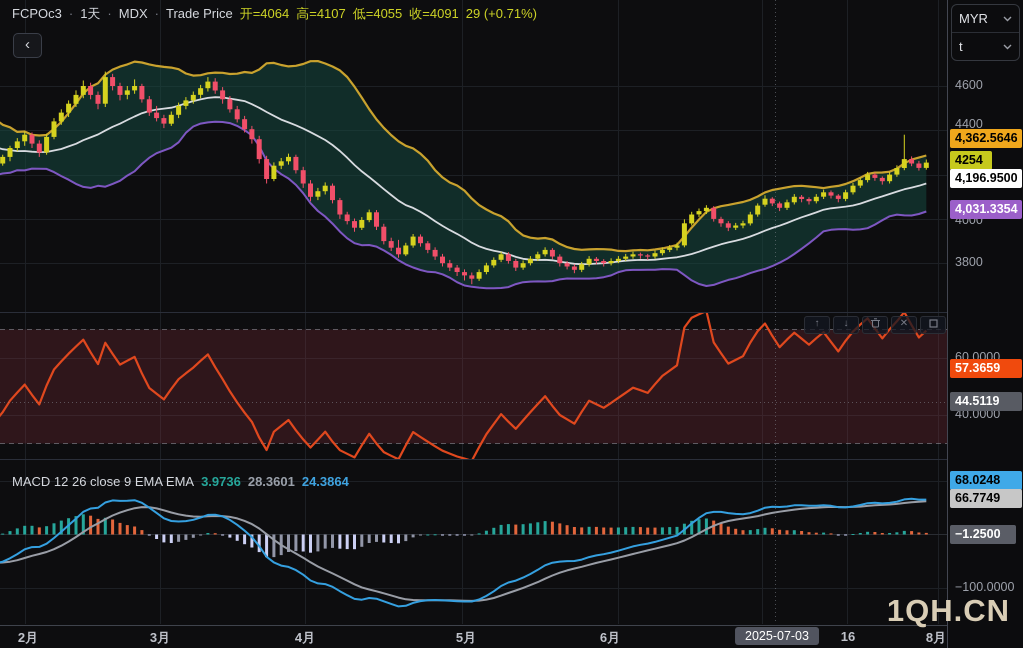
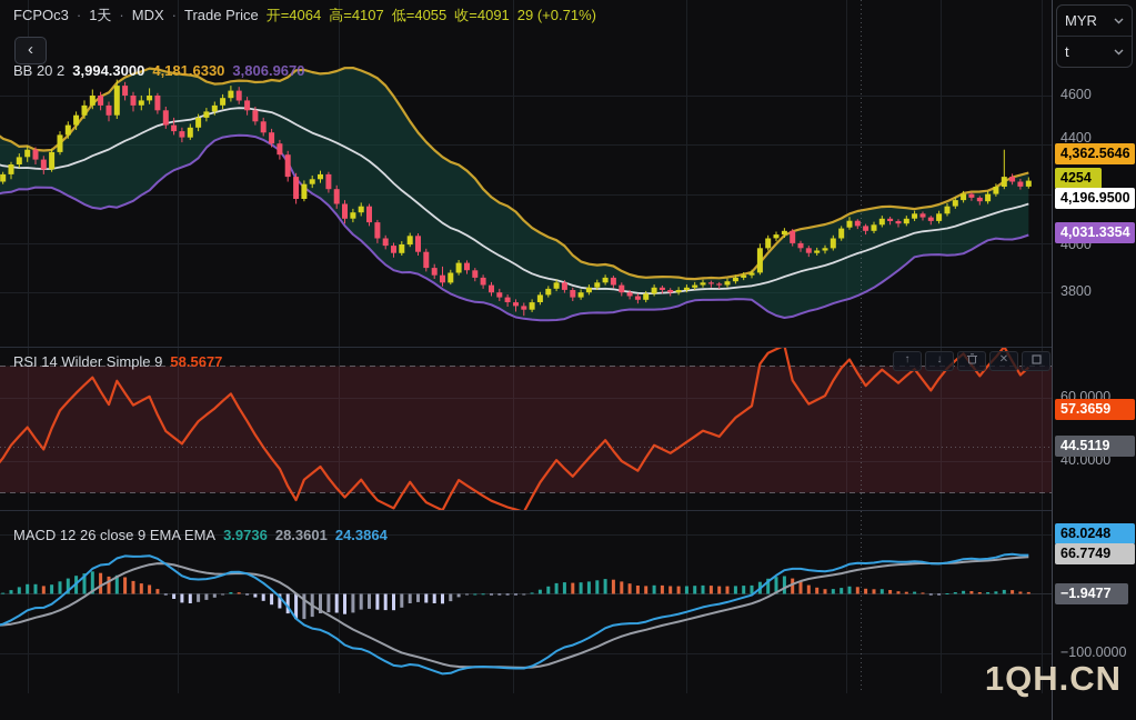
  FCPOc3
  ·
  1天
  ·
  MDX
  ·
  Trade Price
  开=4064
  高=4107
  低=4055
  收=4091
  29 (+0.71%)
  ‹
+ BB 20 2
+ 3,994.3000
+ 4,181.6330
+ 3,806.9670
+ RSI 14 Wilder Simple 9
+ 58.5677
  ↑
  ↓
  ✕
  MACD 12 26 close 9 EMA EMA
  3.9736
  28.3601
  24.3864
  MYR
  t
  4600
  4400
  4000
  3800
  60.0000
  40.0000
  −100.0000
  4,362.5646
  4254
  4,196.9500
  4,031.3354
  57.3659
  44.5119
  68.0248
  66.7749
- −1.2500
+ −1.9477
- 2月
- 3月
- 4月
- 5月
- 6月
- 16
- 8月
- 2025-07-03
  1QH.CN
